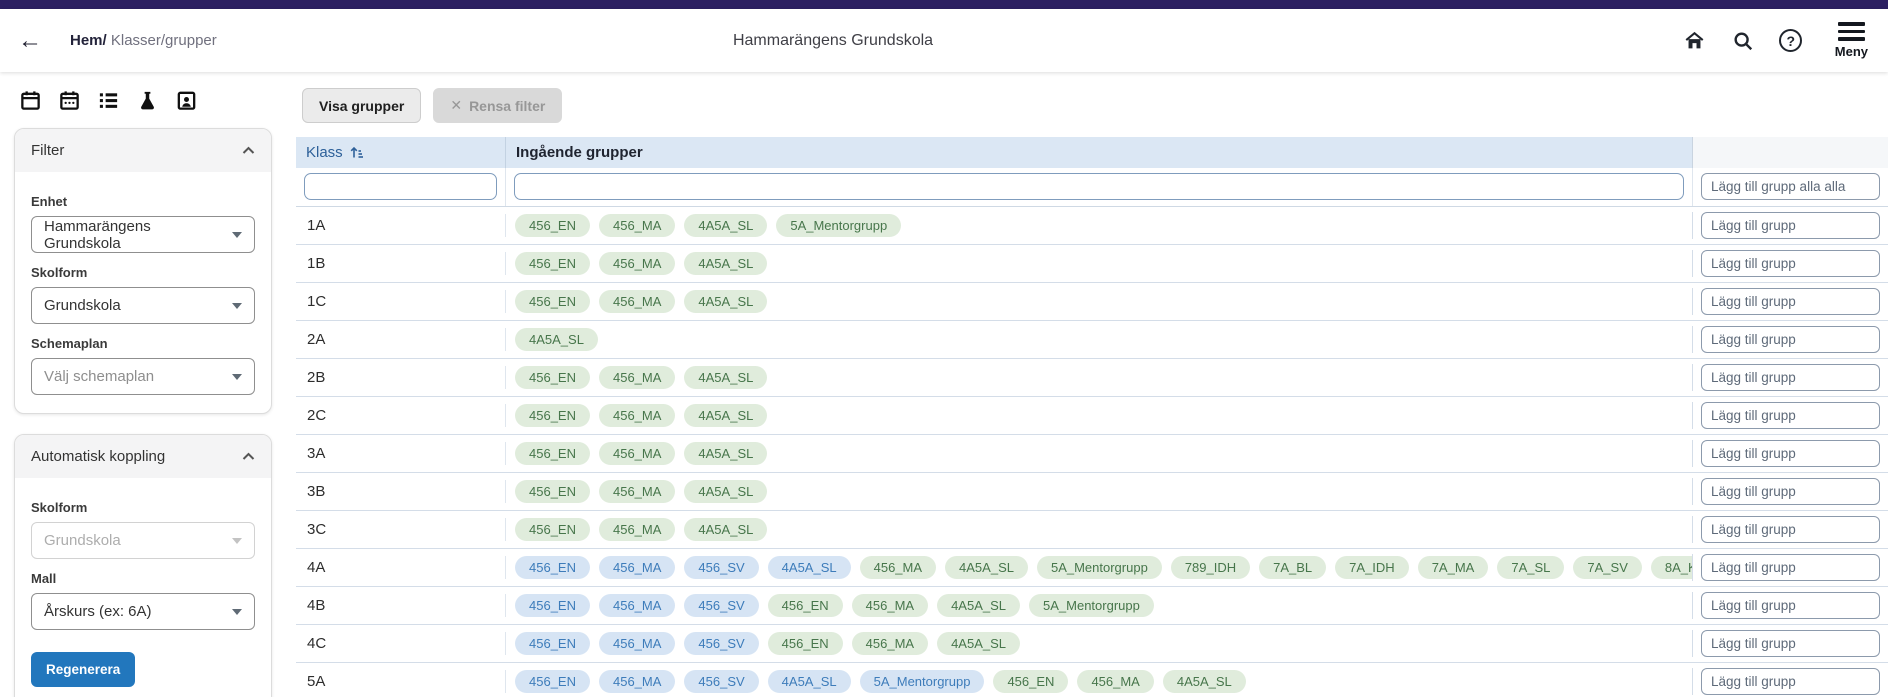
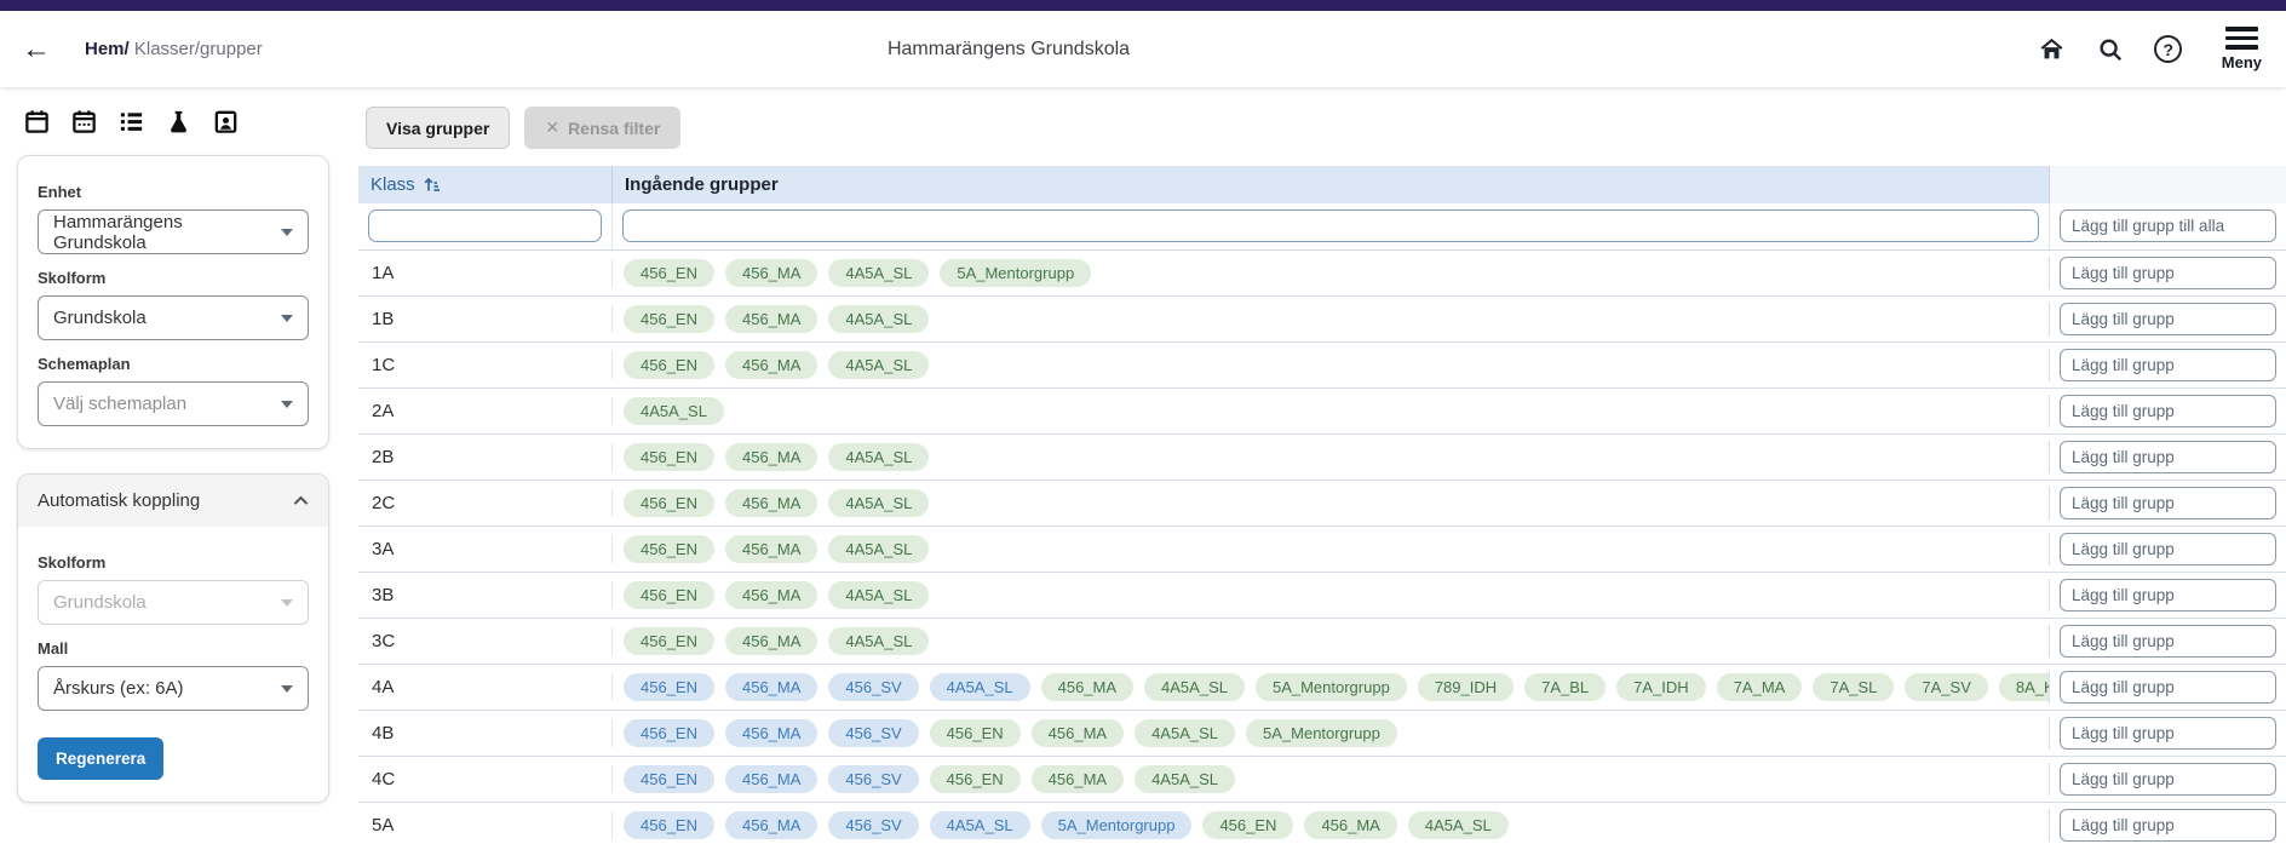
  ←
  Hem/ Klasser/grupper
  Hammarängens Grundskola
  ?
  Meny
- Filter
  Enhet
  Hammarängens Grundskola
  Skolform
  Grundskola
  Schemaplan
  Välj schemaplan
  Automatisk koppling
  Skolform
  Grundskola
  Mall
  Årskurs (ex: 6A)
  Regenerera
  Visa grupper
  ✕
  Rensa filter
  Klass
  Ingående grupper
- Lägg till grupp alla alla
+ Lägg till grupp till alla
  1A
  456_EN
  456_MA
  4A5A_SL
  5A_Mentorgrupp
  Lägg till grupp
  1B
  456_EN
  456_MA
  4A5A_SL
  Lägg till grupp
  1C
  456_EN
  456_MA
  4A5A_SL
  Lägg till grupp
  2A
  4A5A_SL
  Lägg till grupp
  2B
  456_EN
  456_MA
  4A5A_SL
  Lägg till grupp
  2C
  456_EN
  456_MA
  4A5A_SL
  Lägg till grupp
  3A
  456_EN
  456_MA
  4A5A_SL
  Lägg till grupp
  3B
  456_EN
  456_MA
  4A5A_SL
  Lägg till grupp
  3C
  456_EN
  456_MA
  4A5A_SL
  Lägg till grupp
  4A
  456_EN
  456_MA
  456_SV
  4A5A_SL
  456_MA
  4A5A_SL
  5A_Mentorgrupp
  789_IDH
  7A_BL
  7A_IDH
  7A_MA
  7A_SL
  7A_SV
  Lägg till grupp
  4B
  456_EN
  456_MA
  456_SV
  456_EN
  456_MA
  4A5A_SL
  5A_Mentorgrupp
  Lägg till grupp
  4C
  456_EN
  456_MA
  456_SV
  456_EN
  456_MA
  4A5A_SL
  Lägg till grupp
  5A
  456_EN
  456_MA
  456_SV
  4A5A_SL
  5A_Mentorgrupp
  456_EN
  456_MA
  4A5A_SL
  Lägg till grupp
